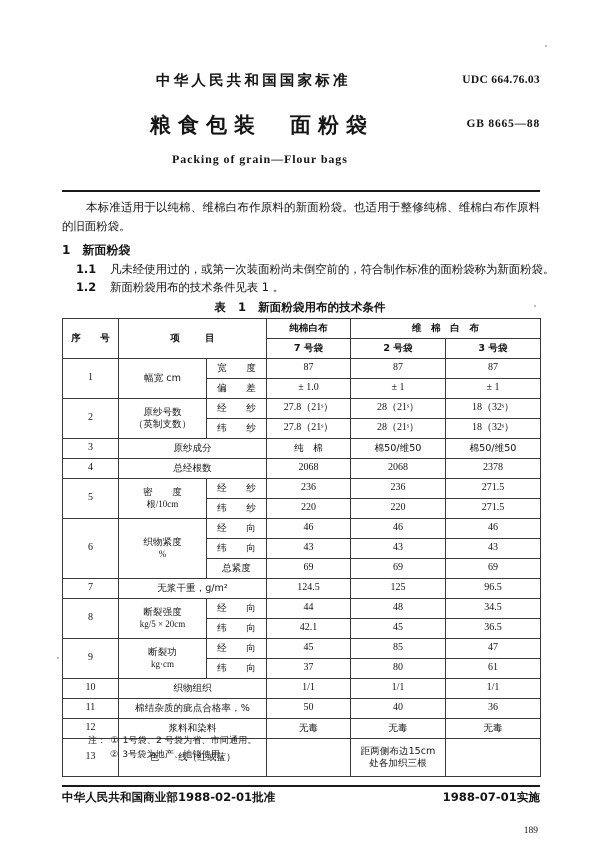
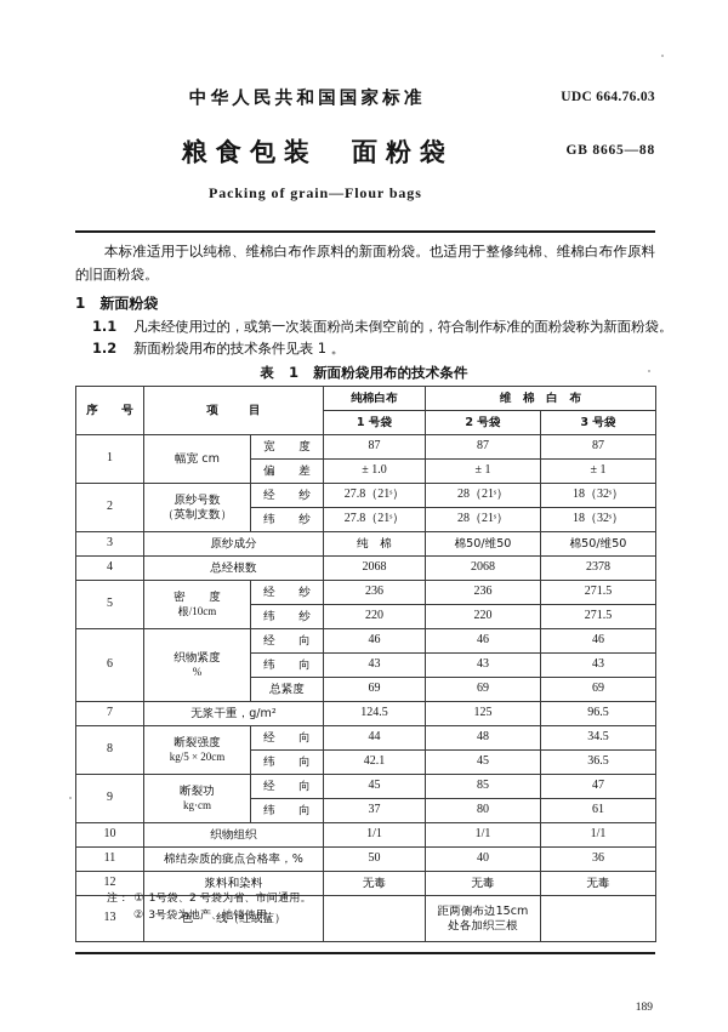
  中华人民共和国国家标准
  UDC 664.76.03
  粮食包装 面粉袋
  GB 8665—88
  Packing of grain—Flour bags
  本标准适用于以纯棉、维棉白布作原料的新面粉袋。也适用于整修纯棉、维棉白布作原料的旧面粉袋。
  1 新面粉袋
  1.1 凡未经使用过的，或第一次装面粉尚未倒空前的，符合制作标准的面粉袋称为新面粉袋。
  1.2 新面粉袋用布的技术条件见表 1 。
  表 1 新面粉袋用布的技术条件
  序 号	项 目	纯棉白布	维 棉 白 布
- 7 号袋	2 号袋	3 号袋
+ 1 号袋	2 号袋	3 号袋
  1	幅宽 cm	宽 度	87	87	87
  偏 差	± 1.0	± 1	± 1
  2	原纱号数 （英制支数）	经 纱	27.8（21ˢ）	28（21ˢ）	18（32ˢ）
  纬 纱	27.8（21ˢ）	28（21ˢ）	18（32ˢ）
  3	原纱成分	纯 棉	棉50/维50	棉50/维50
  4	总经根数	2068	2068	2378
  5	密 度 根/10cm	经 纱	236	236	271.5
  纬 纱	220	220	271.5
  6	织物紧度 %	经 向	46	46	46
  纬 向	43	43	43
  总紧度	69	69	69
  7	无浆干重，g/m²	124.5	125	96.5
  8	断裂强度 kg/5 × 20cm	经 向	44	48	34.5
  纬 向	42.1	45	36.5
  9	断裂功 kg·cm	经 向	45	85	47
  纬 向	37	80	61
  10	织物组织	1/1	1/1	1/1
  11	棉结杂质的疵点合格率，%	50	40	36
  12	浆料和染料	无毒	无毒	无毒
  13	色 线（红或蓝）		距两侧布边15cm 处各加织三根
  注： ① 1号袋、2 号袋为省、市间通用。
  ② 3号袋为地产、地销使用。
- 中华人民共和国商业部1988-02-01批准
- 1988-07-01实施
  189
